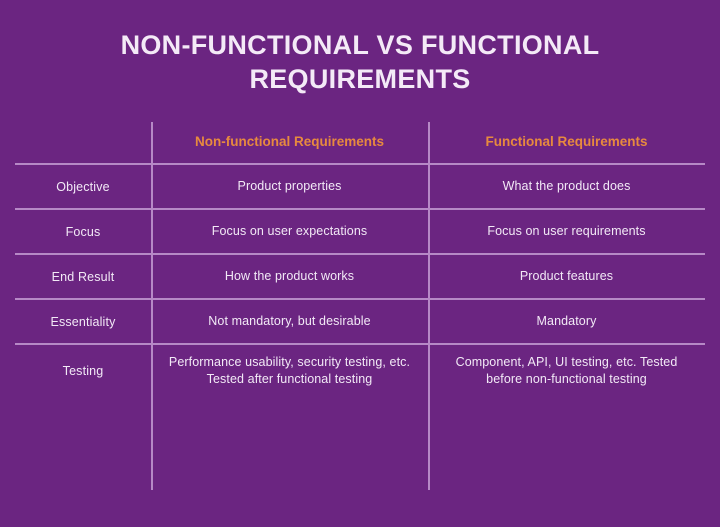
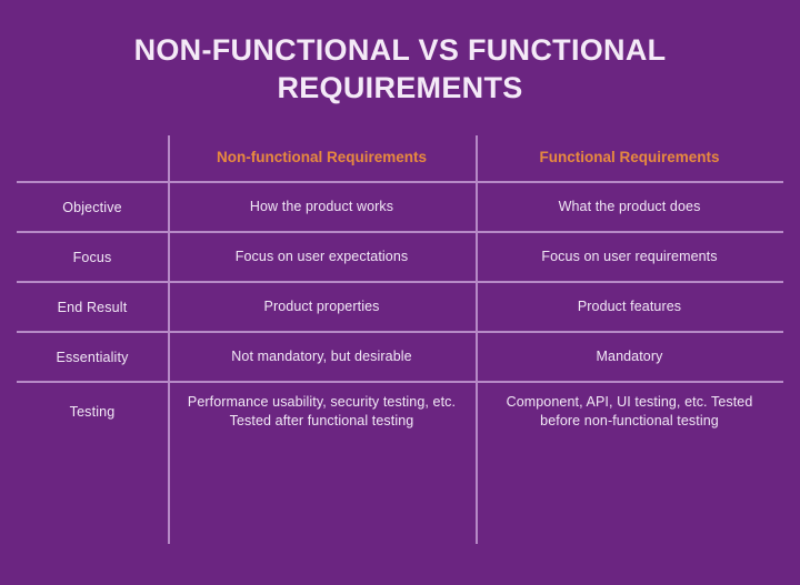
  NON-FUNCTIONAL VS FUNCTIONAL REQUIREMENTS
  	Non-functional Requirements	Functional Requirements
- Objective	Product properties	What the product does
+ Objective	How the product works	What the product does
  Focus	Focus on user expectations	Focus on user requirements
- End Result	How the product works	Product features
+ End Result	Product properties	Product features
  Essentiality	Not mandatory, but desirable	Mandatory
  Testing	Performance usability, security testing, etc. Tested after functional testing	Component, API, UI testing, etc. Tested before non-functional testing
